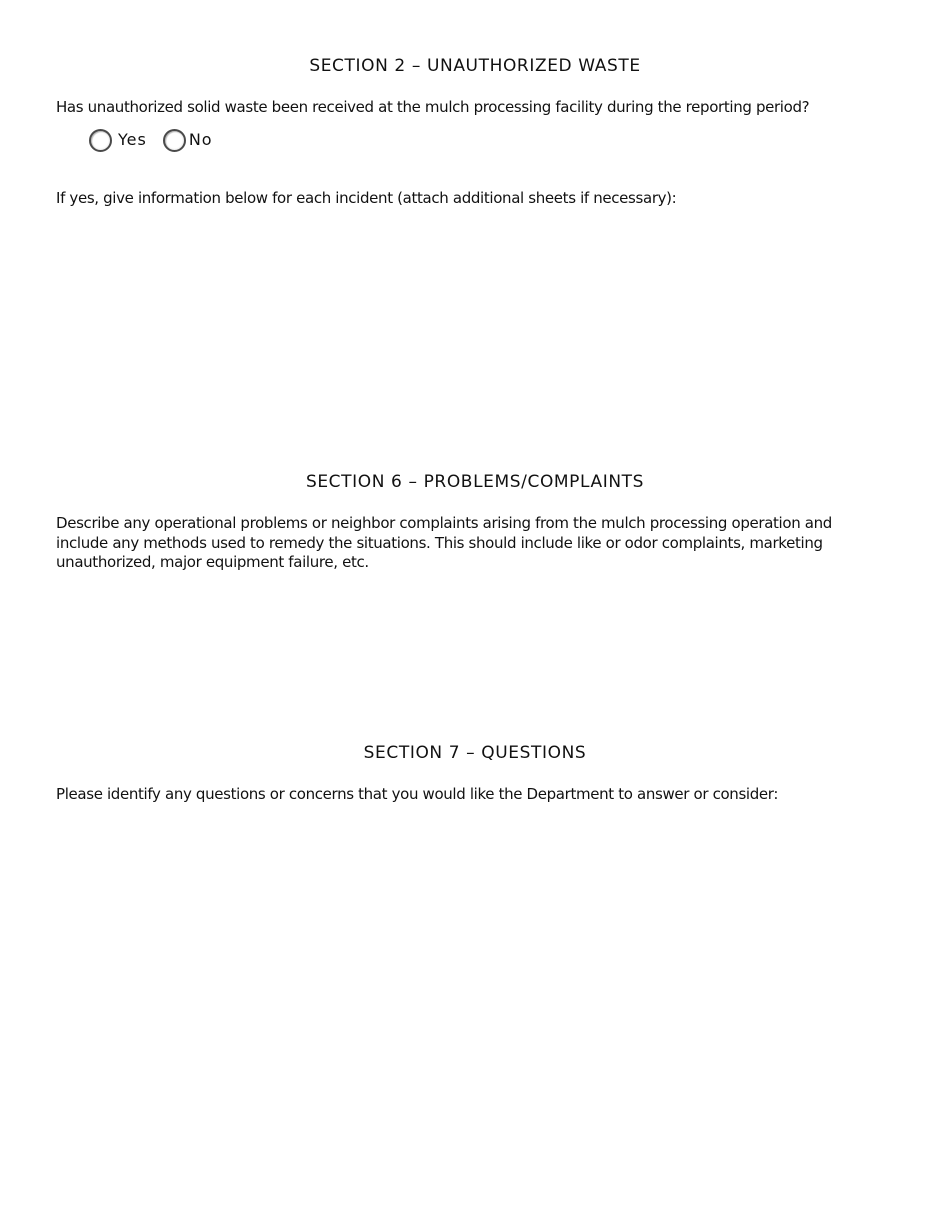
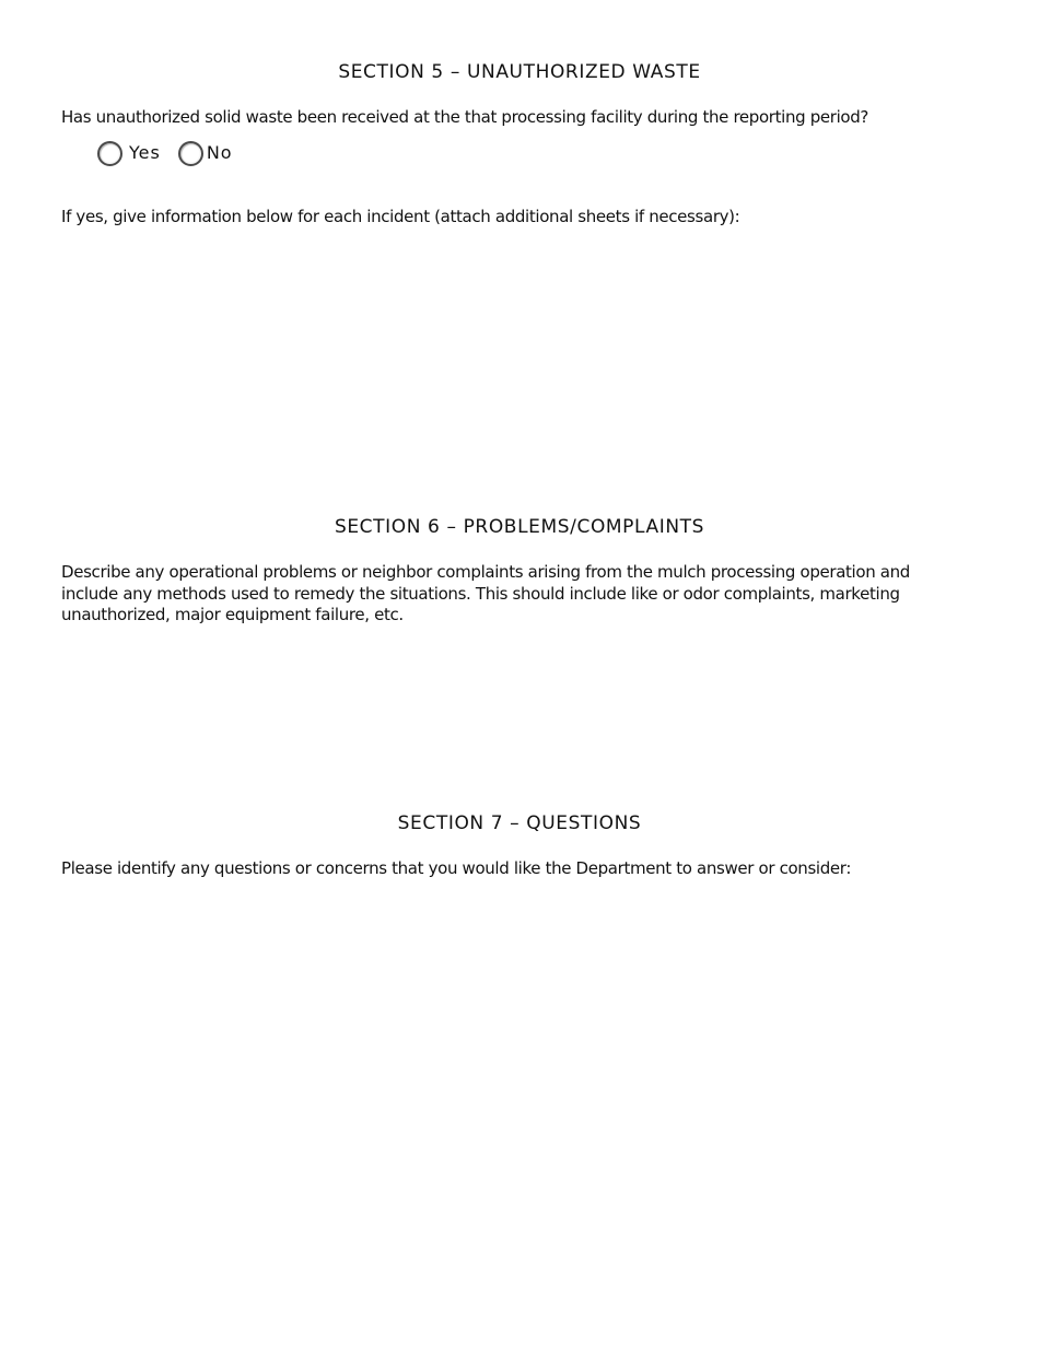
- SECTION 2 – UNAUTHORIZED WASTE
+ SECTION 5 – UNAUTHORIZED WASTE
- Has unauthorized solid waste been received at the mulch processing facility during the reporting period?
+ Has unauthorized solid waste been received at the that processing facility during the reporting period?
  Yes
  No
  If yes, give information below for each incident (attach additional sheets if necessary):
  SECTION 6 – PROBLEMS/COMPLAINTS
  Describe any operational problems or neighbor complaints arising from the mulch processing operation and
  include any methods used to remedy the situations. This should include like or odor complaints, marketing
  unauthorized, major equipment failure, etc.
  SECTION 7 – QUESTIONS
  Please identify any questions or concerns that you would like the Department to answer or consider:
